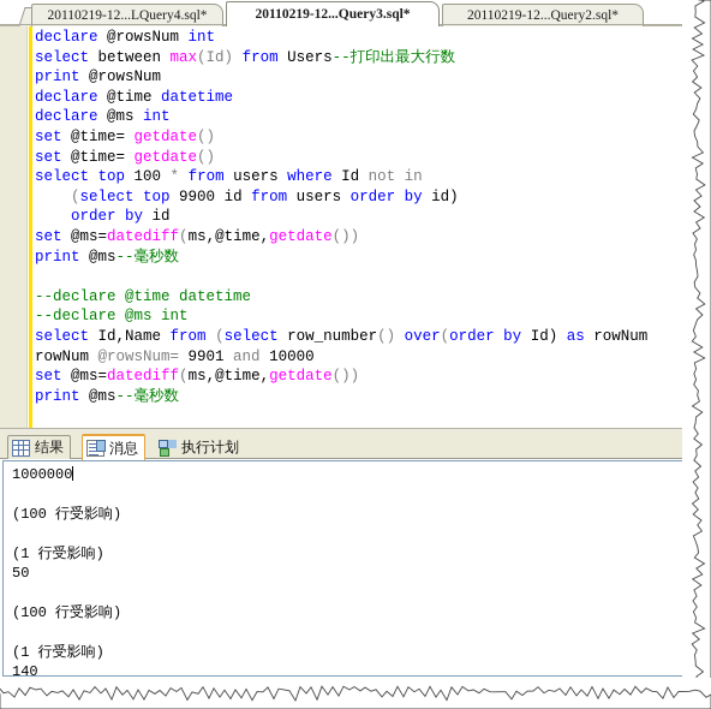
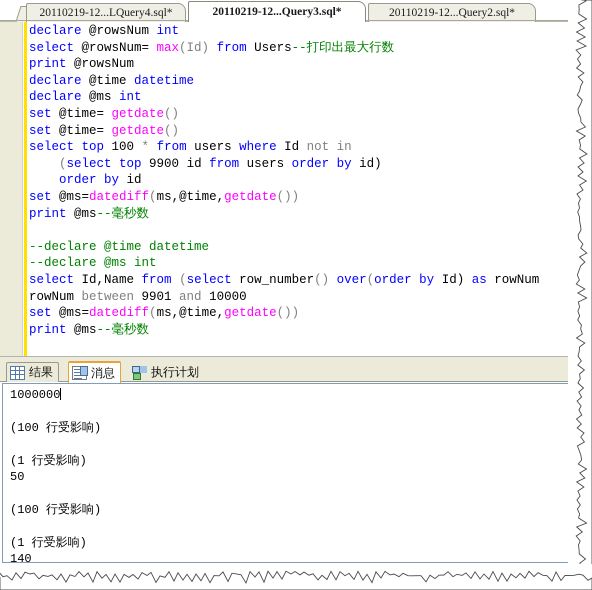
  20110219-12...LQuery4.sql*
  20110219-12...Query3.sql*
  20110219-12...Query2.sql*
  declare @rowsNum int
- select between max(Id) from Users--打印出最大行数
+ select @rowsNum= max(Id) from Users--打印出最大行数
  print @rowsNum
  declare @time datetime
  declare @ms int
  set @time= getdate()
  set @time= getdate()
  select top 100 * from users where Id not in
  (select top 9900 id from users order by id)
  order by id
  set @ms=datediff(ms,@time,getdate())
  print @ms--毫秒数
  --declare @time datetime
  --declare @ms int
  select Id,Name from (select row_number() over(order by Id) as rowNum
- rowNum @rowsNum= 9901 and 10000
+ rowNum between 9901 and 10000
  set @ms=datediff(ms,@time,getdate())
  print @ms--毫秒数
  结果
  消息
  执行计划
  1000000
  (100 行受影响)
  (1 行受影响)
  50
  (100 行受影响)
  (1 行受影响)
  140
